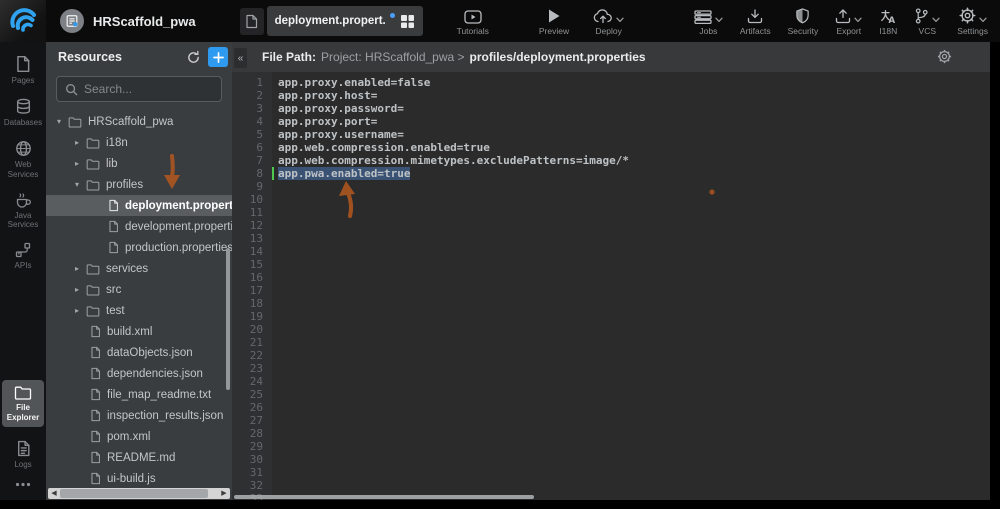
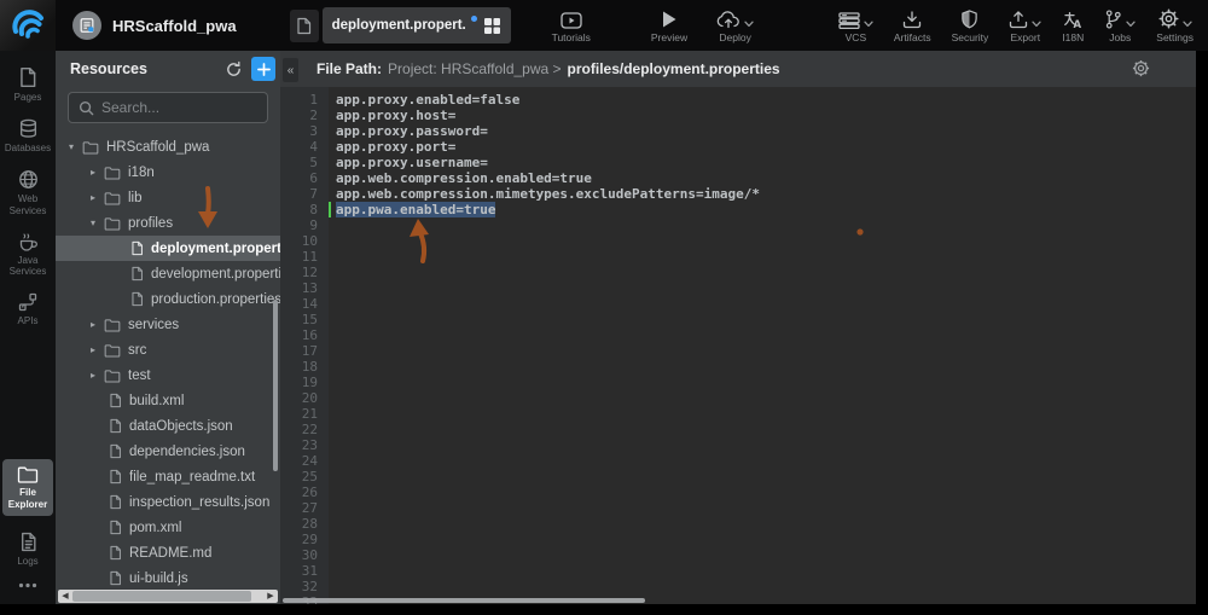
  HRScaffold_pwa
  deployment.propert.
  Tutorials
  Preview
  Deploy
- Jobs
+ VCS
  Artifacts
  Security
  Export
  A
  I18N
- VCS
+ Jobs
  Settings
  Pages
  Databases
  Web Services
  Java Services
  APIs
  File Explorer
  Logs
  Resources
  Search...
  ▾
  HRScaffold_pwa
  ▸
  i18n
  ▸
  lib
  ▾
  profiles
  deployment.proper
  development.propert
  production.properties
  ▸
  services
  ▸
  src
  ▸
  test
  build.xml
  dataObjects.json
  dependencies.json
  file_map_readme.txt
  inspection_results.json
  pom.xml
  README.md
  ui-build.js
  «
  File Path:
  Project: HRScaffold_pwa >
  profiles/deployment.properties
  1
  2
  3
  4
  5
  6
  7
  8
  9
  10
  11
  12
  13
  14
  15
  16
  17
  18
  19
  20
  21
  22
  23
  24
  25
  26
  27
  28
  29
  30
  31
  32
  app.proxy.enabled=false
  app.proxy.host=
  app.proxy.password=
  app.proxy.port=
  app.proxy.username=
  app.web.compression.enabled=true
  app.web.compression.mimetypes.excludePatterns=image/*
  app.pwa.enabled=true
